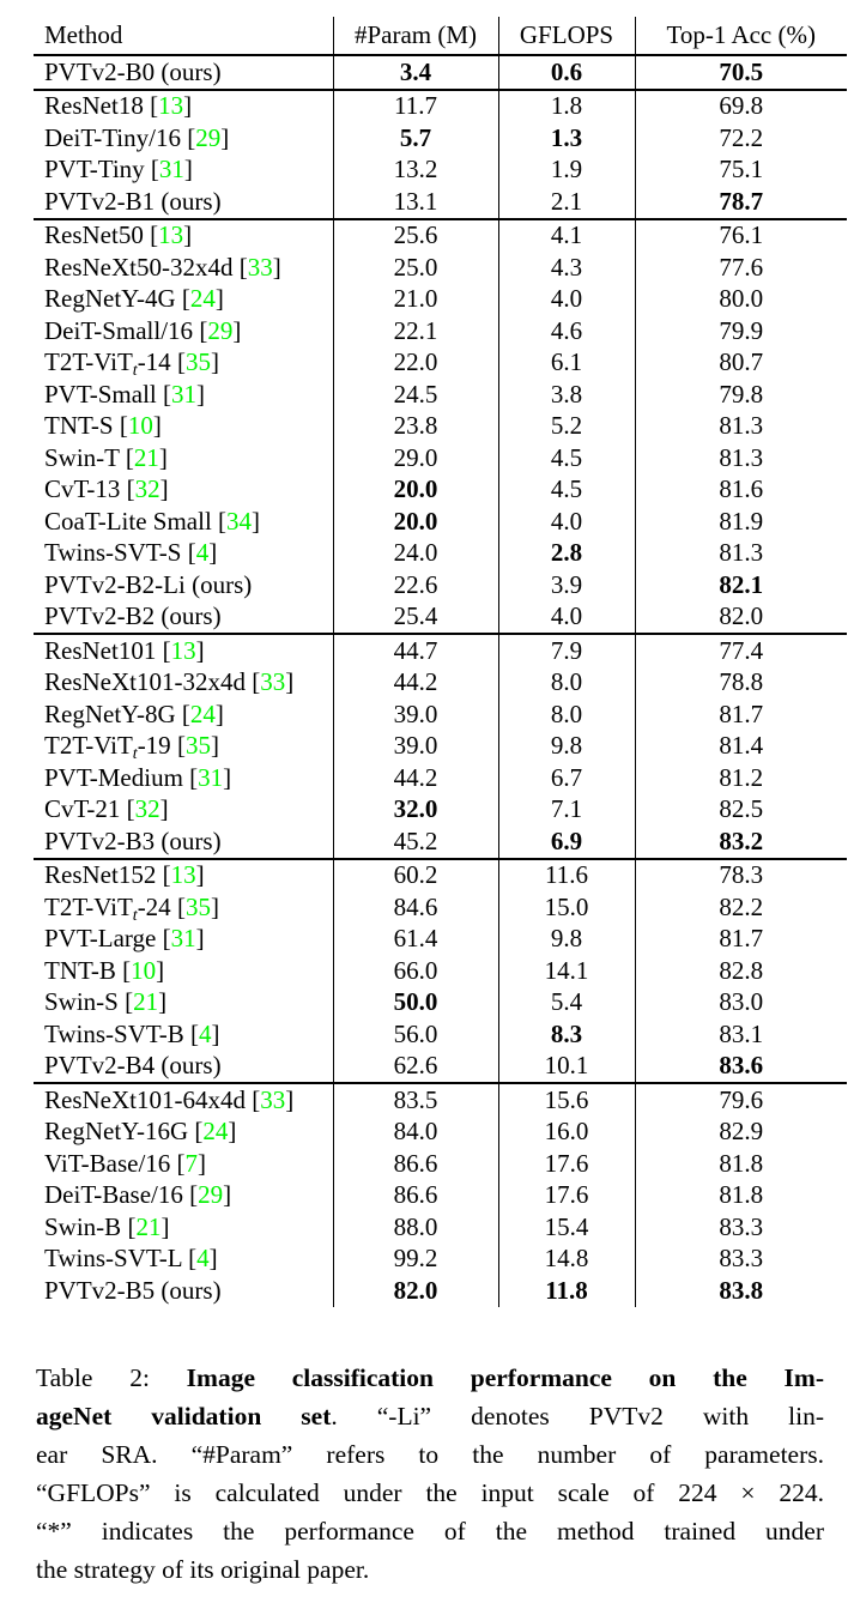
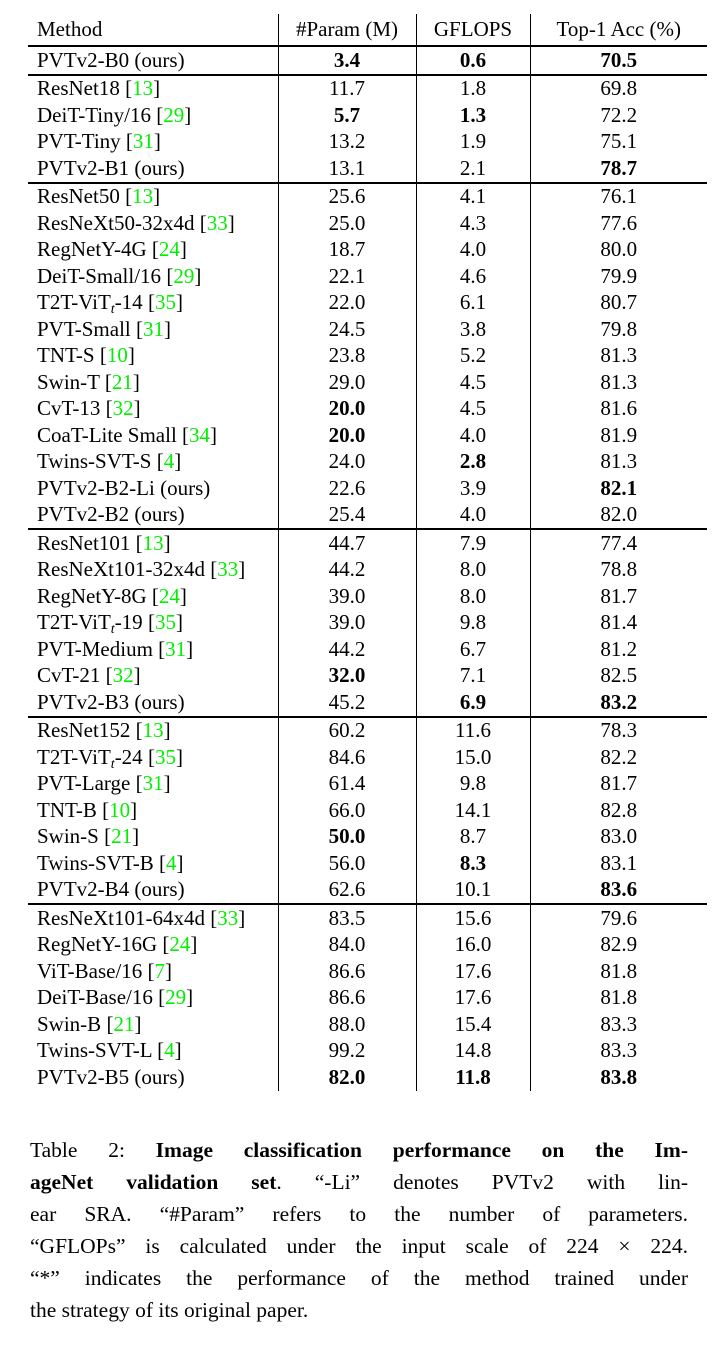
  Method	#Param (M)	GFLOPS	Top-1 Acc (%)
  PVTv2-B0 (ours)	3.4	0.6	70.5
  ResNet18 [13]	11.7	1.8	69.8
  DeiT-Tiny/16 [29]	5.7	1.3	72.2
  PVT-Tiny [31]	13.2	1.9	75.1
  PVTv2-B1 (ours)	13.1	2.1	78.7
  ResNet50 [13]	25.6	4.1	76.1
  ResNeXt50-32x4d [33]	25.0	4.3	77.6
- RegNetY-4G [24]	21.0	4.0	80.0
+ RegNetY-4G [24]	18.7	4.0	80.0
  DeiT-Small/16 [29]	22.1	4.6	79.9
  T2T-ViTt-14 [35]	22.0	6.1	80.7
  PVT-Small [31]	24.5	3.8	79.8
  TNT-S [10]	23.8	5.2	81.3
  Swin-T [21]	29.0	4.5	81.3
  CvT-13 [32]	20.0	4.5	81.6
  CoaT-Lite Small [34]	20.0	4.0	81.9
  Twins-SVT-S [4]	24.0	2.8	81.3
  PVTv2-B2-Li (ours)	22.6	3.9	82.1
  PVTv2-B2 (ours)	25.4	4.0	82.0
  ResNet101 [13]	44.7	7.9	77.4
  ResNeXt101-32x4d [33]	44.2	8.0	78.8
  RegNetY-8G [24]	39.0	8.0	81.7
  T2T-ViTt-19 [35]	39.0	9.8	81.4
  PVT-Medium [31]	44.2	6.7	81.2
  CvT-21 [32]	32.0	7.1	82.5
  PVTv2-B3 (ours)	45.2	6.9	83.2
  ResNet152 [13]	60.2	11.6	78.3
  T2T-ViTt-24 [35]	84.6	15.0	82.2
  PVT-Large [31]	61.4	9.8	81.7
  TNT-B [10]	66.0	14.1	82.8
- Swin-S [21]	50.0	5.4	83.0
+ Swin-S [21]	50.0	8.7	83.0
  Twins-SVT-B [4]	56.0	8.3	83.1
  PVTv2-B4 (ours)	62.6	10.1	83.6
  ResNeXt101-64x4d [33]	83.5	15.6	79.6
  RegNetY-16G [24]	84.0	16.0	82.9
  ViT-Base/16 [7]	86.6	17.6	81.8
  DeiT-Base/16 [29]	86.6	17.6	81.8
  Swin-B [21]	88.0	15.4	83.3
  Twins-SVT-L [4]	99.2	14.8	83.3
  PVTv2-B5 (ours)	82.0	11.8	83.8
  Table 2: Image classification performance on the Im-
  ageNet validation set. “-Li” denotes PVTv2 with lin-
  ear SRA. “#Param” refers to the number of parameters.
  “GFLOPs” is calculated under the input scale of 224 × 224.
  “*” indicates the performance of the method trained under
  the strategy of its original paper.
